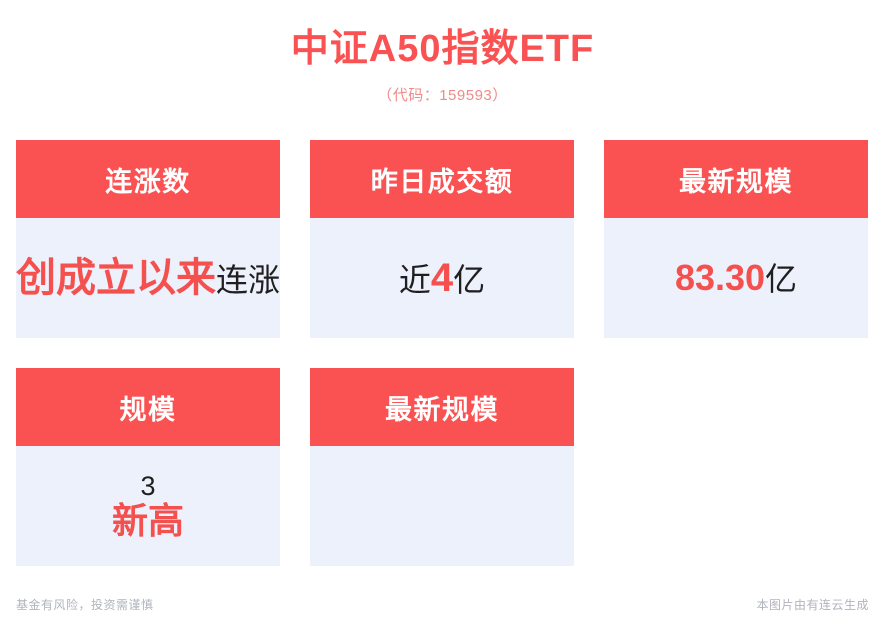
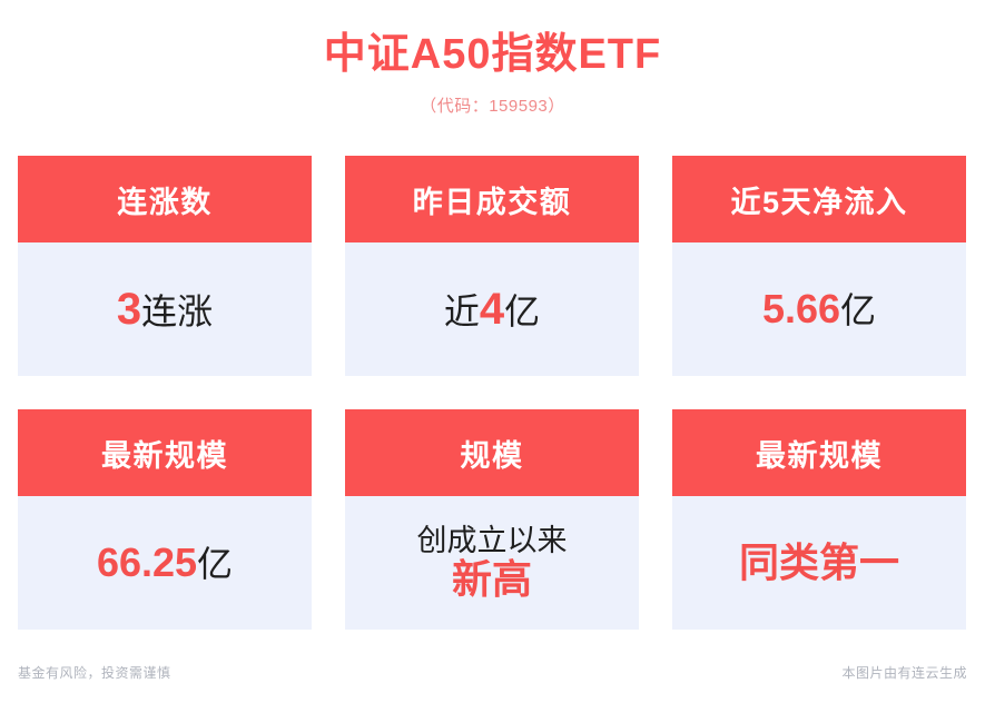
  中证A50指数ETF
  （代码：159593）
  连涨数
- 创成立以来连涨
+ 3连涨
  昨日成交额
  近4亿
+ 近5天净流入
+ 5.66亿
  最新规模
- 83.30亿
+ 66.25亿
  规模
- 3
+ 创成立以来
  新高
  最新规模
+ 同类第一
  基金有风险，投资需谨慎
  本图片由有连云生成
